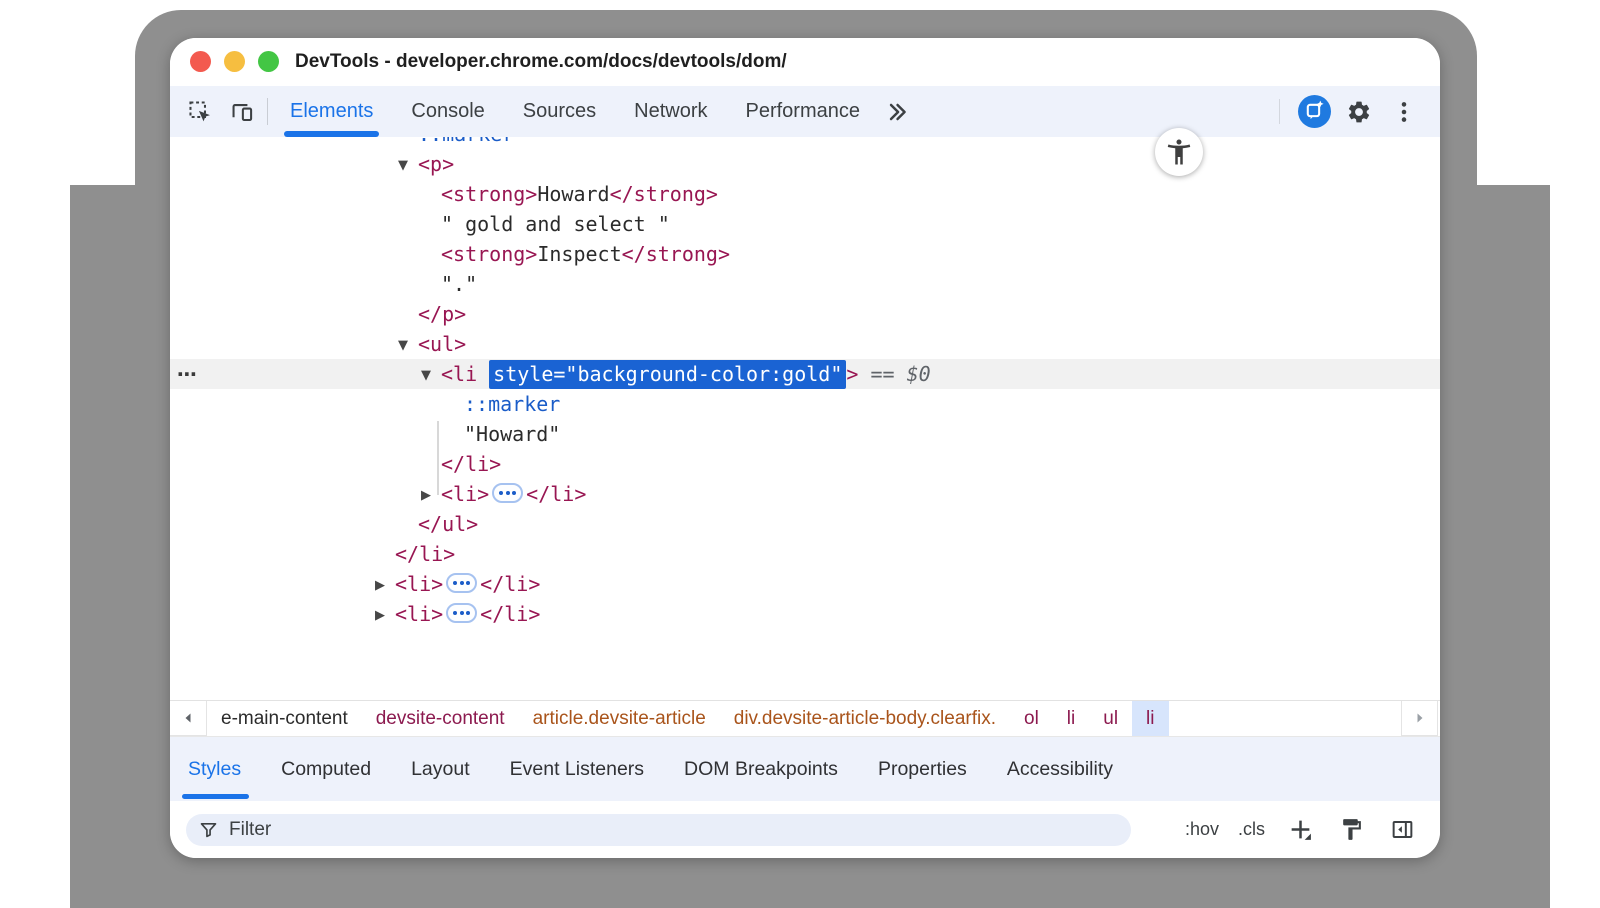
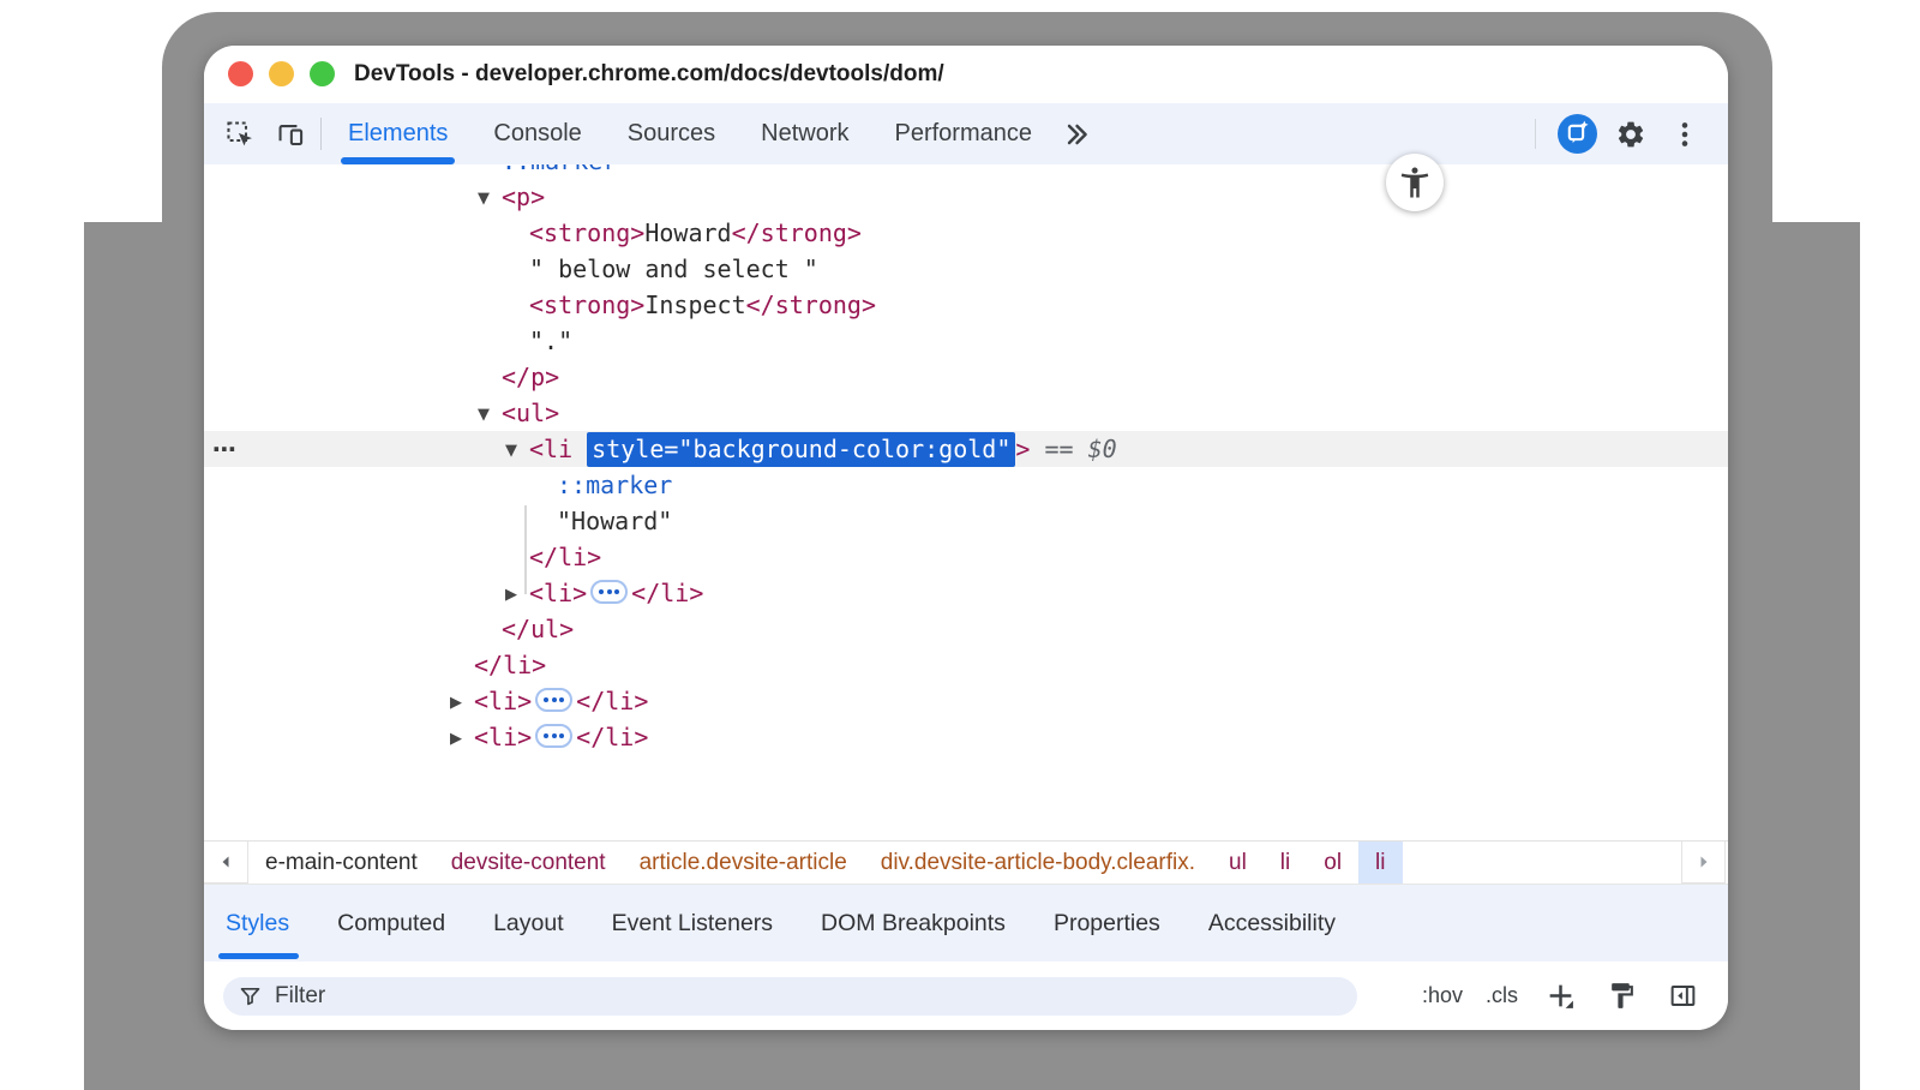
  DevTools - developer.chrome.com/docs/devtools/dom/
  Elements
  Console
  Sources
  Network
  Performance
  ▼ <p>
  <strong>Howard</strong>
- " gold and select "
+ " below and select "
  <strong>Inspect</strong>
  "."
  </p>
  ▼ <ul>
  ⋯
  ▼ <li style="background-color:gold" > == $0
  ::marker
  "Howard"
  </li>
  ▶ <li> </li>
  </ul>
  </li>
  ▶ <li> </li>
  ▶ <li> </li>
  e-main-content
  devsite-content
  article.devsite-article
  div.devsite-article-body.clearfix.
- ol
+ ul
  li
- ul
+ ol
  li
  Styles
  Computed
  Layout
  Event Listeners
  DOM Breakpoints
  Properties
  Accessibility
  Filter
  :hov
  .cls
